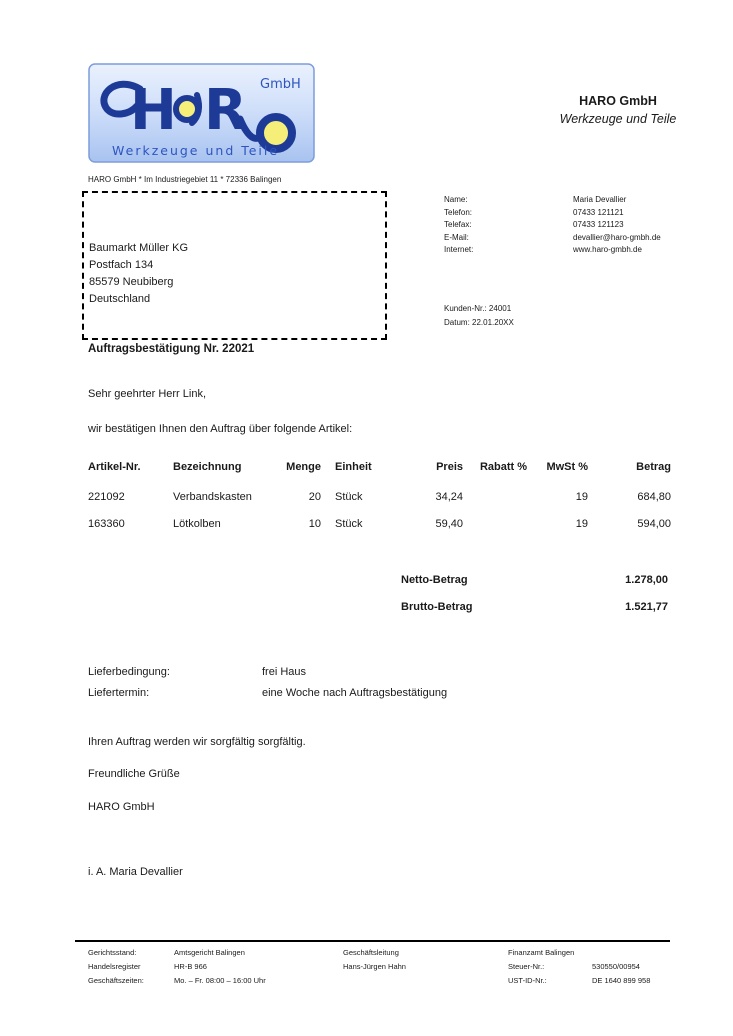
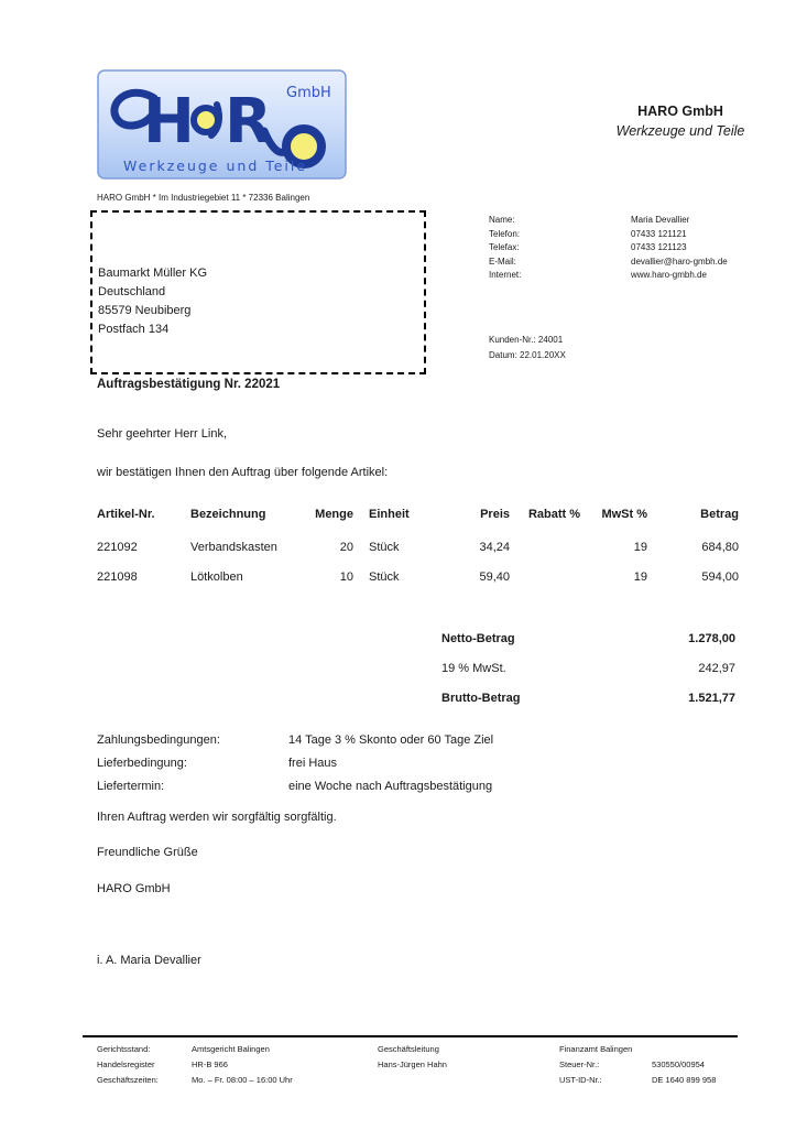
  H
  R
  GmbH
  Werkzeuge und Teile
  HARO GmbH * Im Industriegebiet 11 * 72336 Balingen
  Baumarkt Müller KG
- Postfach 134
+ Deutschland
  85579 Neubiberg
- Deutschland
+ Postfach 134
  HARO GmbH
  Werkzeuge und Teile
  Name: Maria Devallier
  Telefon: 07433 121121
  Telefax: 07433 121123
  E-Mail: devallier@haro-gmbh.de
  Internet: www.haro-gmbh.de
  Kunden-Nr.: 24001
  Datum: 22.01.20XX
  Auftragsbestätigung Nr. 22021
  Sehr geehrter Herr Link,
  wir bestätigen Ihnen den Auftrag über folgende Artikel:
  Artikel-Nr.
  Bezeichnung
  Menge
  Einheit
  Preis
  Rabatt %
  MwSt %
  Betrag
  221092
  Verbandskasten
  20
  Stück
  34,24
  19
  684,80
- 163360
+ 221098
  Lötkolben
  10
  Stück
  59,40
  19
  594,00
  Netto-Betrag
  1.278,00
+ 19 % MwSt.
+ 242,97
  Brutto-Betrag
  1.521,77
+ Zahlungsbedingungen: 14 Tage 3 % Skonto oder 60 Tage Ziel
  Lieferbedingung: frei Haus
  Liefertermin: eine Woche nach Auftragsbestätigung
  Ihren Auftrag werden wir sorgfältig sorgfältig.
  Freundliche Grüße
  HARO GmbH
  i. A. Maria Devallier
  Gerichtsstand: Amtsgericht Balingen
  Handelsregister HR-B 966
  Geschäftszeiten: Mo. – Fr. 08:00 – 16:00 Uhr
  Geschäftsleitung
  Hans-Jürgen Hahn
  Finanzamt Balingen
  Steuer-Nr.: 530550/00954
  UST-ID-Nr.: DE 1640 899 958
